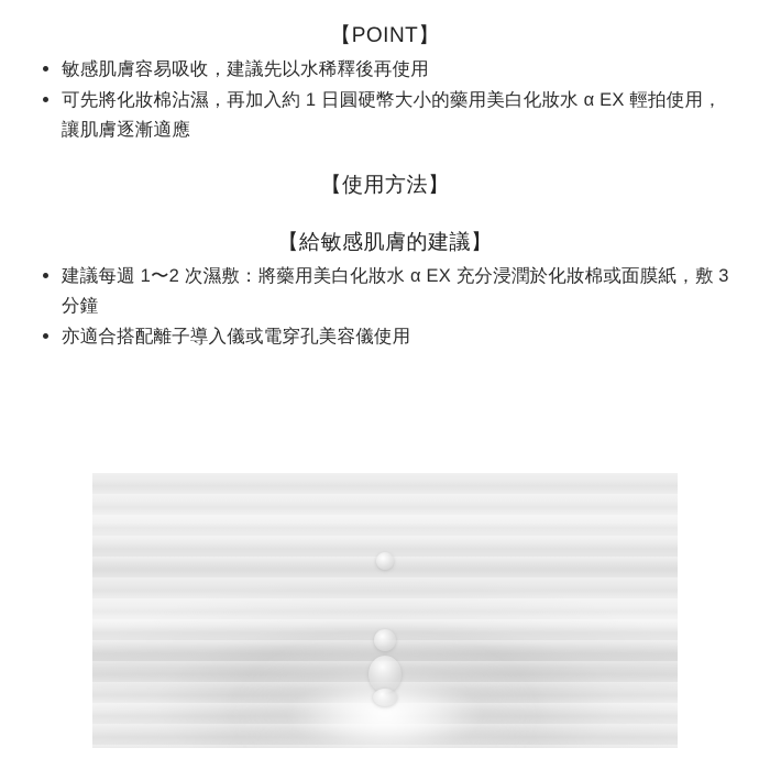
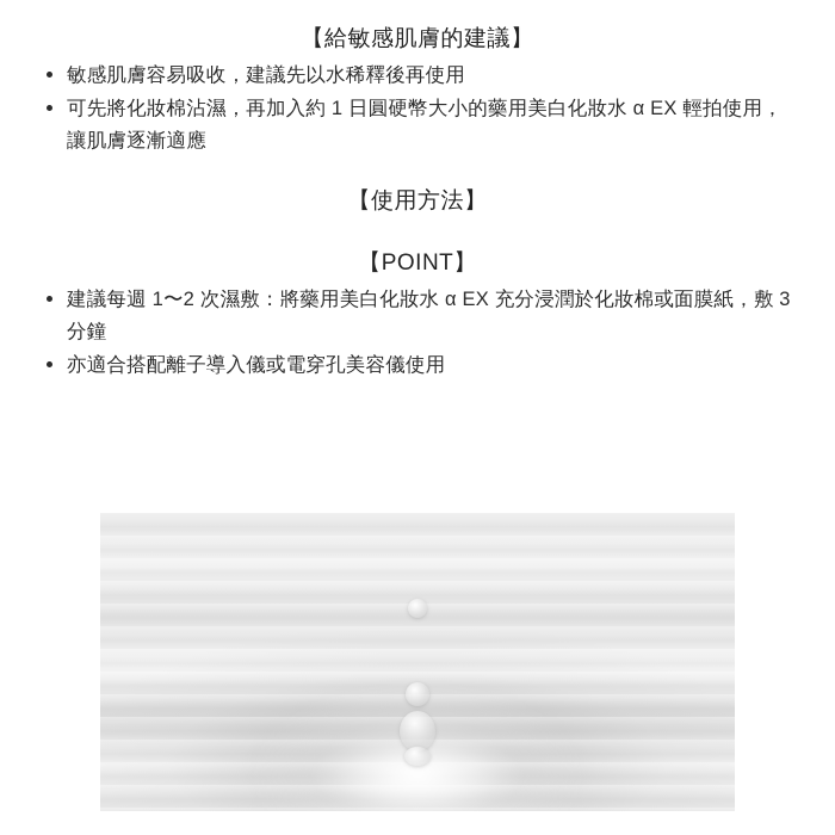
- 【POINT】
+ 【給敏感肌膚的建議】
  敏感肌膚容易吸收，建議先以水稀釋後再使用
  可先將化妝棉沾濕，再加入約 1 日圓硬幣大小的藥用美白化妝水 α EX 輕拍使用，讓肌膚逐漸適應
  【使用方法】
- 【給敏感肌膚的建議】
+ 【POINT】
  建議每週 1〜2 次濕敷：將藥用美白化妝水 α EX 充分浸潤於化妝棉或面膜紙，敷 3 分鐘
  亦適合搭配離子導入儀或電穿孔美容儀使用
